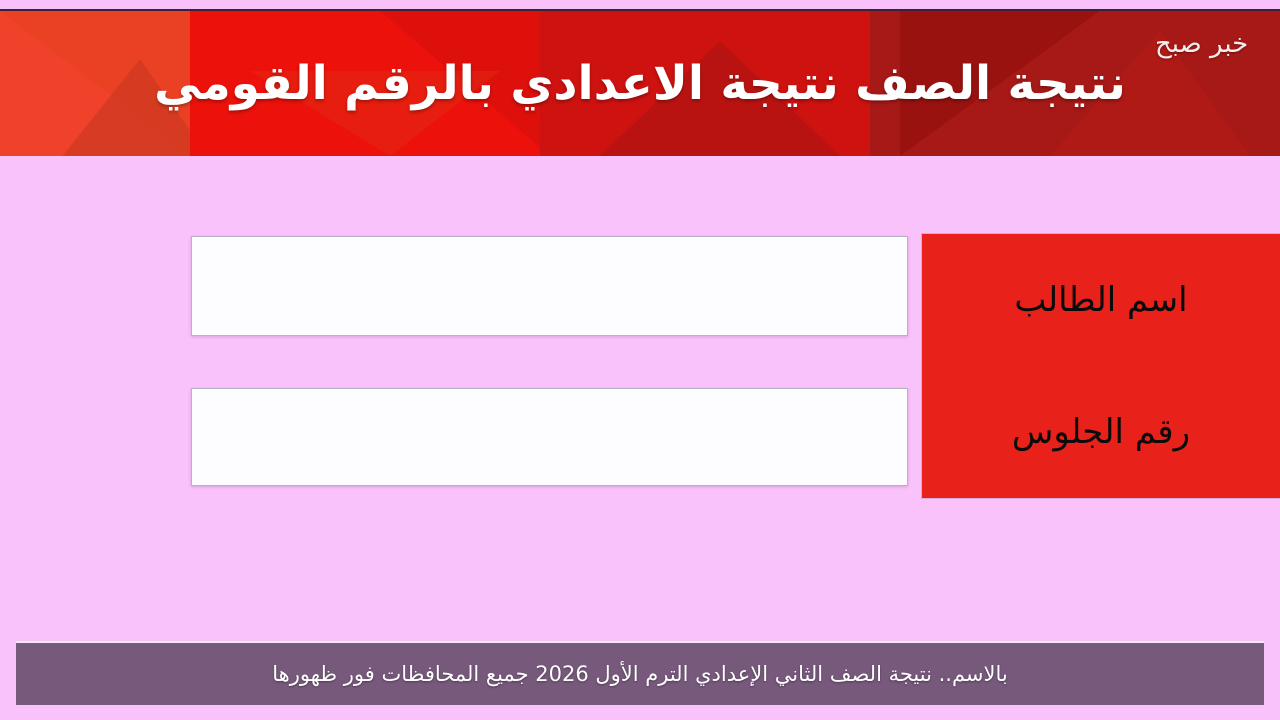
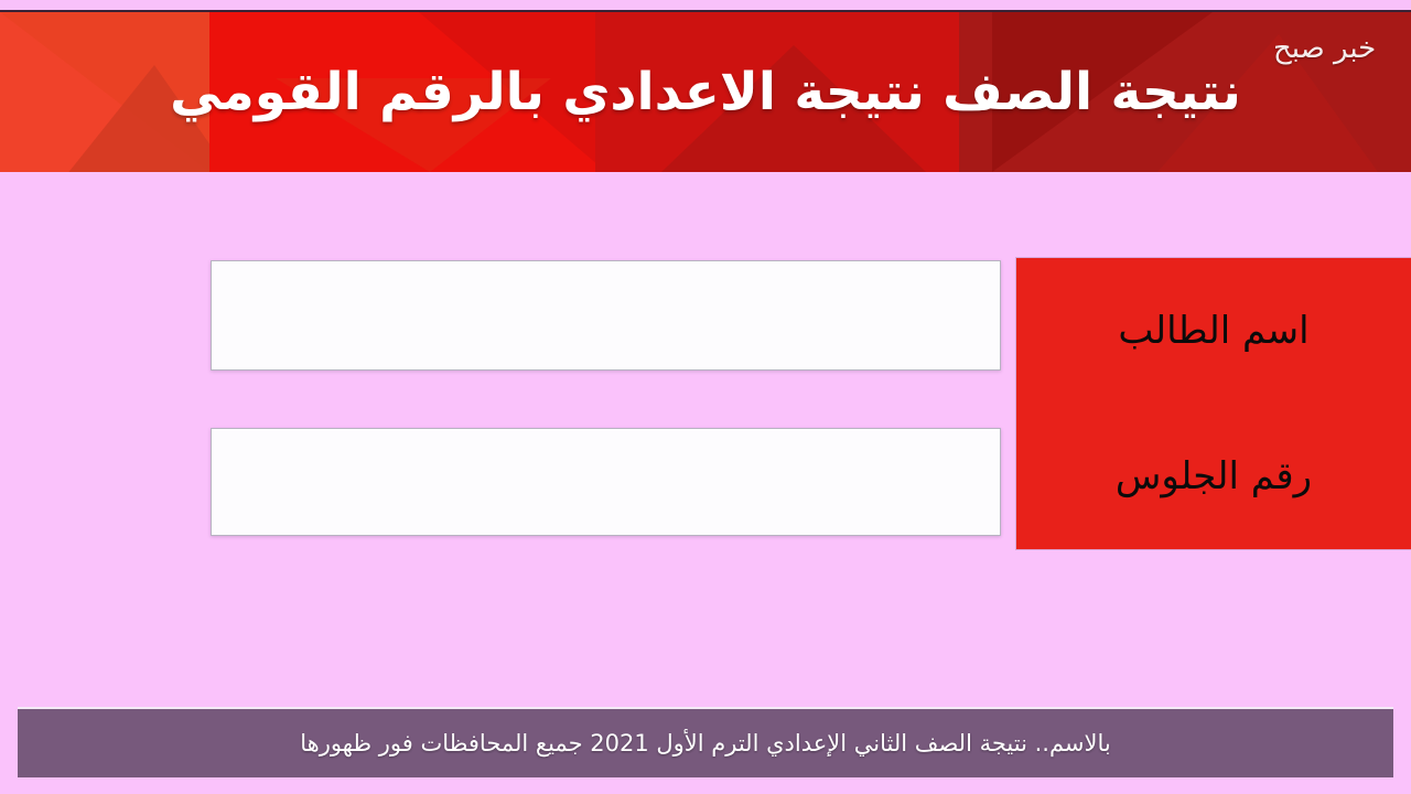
  نتيجة الصف نتيجة الاعدادي بالرقم القومي
  خبر صبح
  اسم الطالب
  رقم الجلوس
- بالاسم.. نتيجة الصف الثاني الإعدادي الترم الأول 2026 جميع المحافظات فور ظهورها
+ بالاسم.. نتيجة الصف الثاني الإعدادي الترم الأول 2021 جميع المحافظات فور ظهورها
